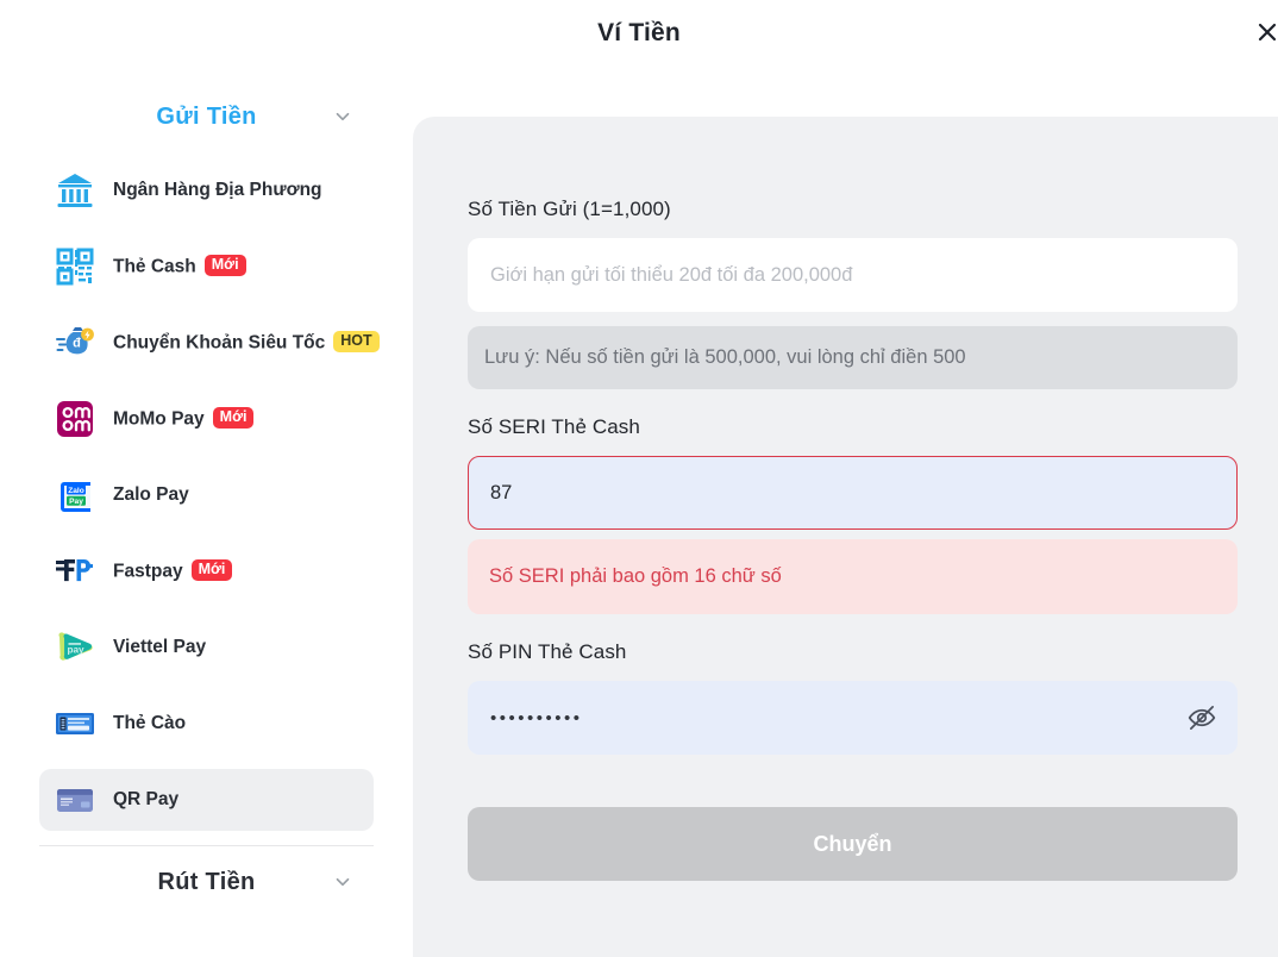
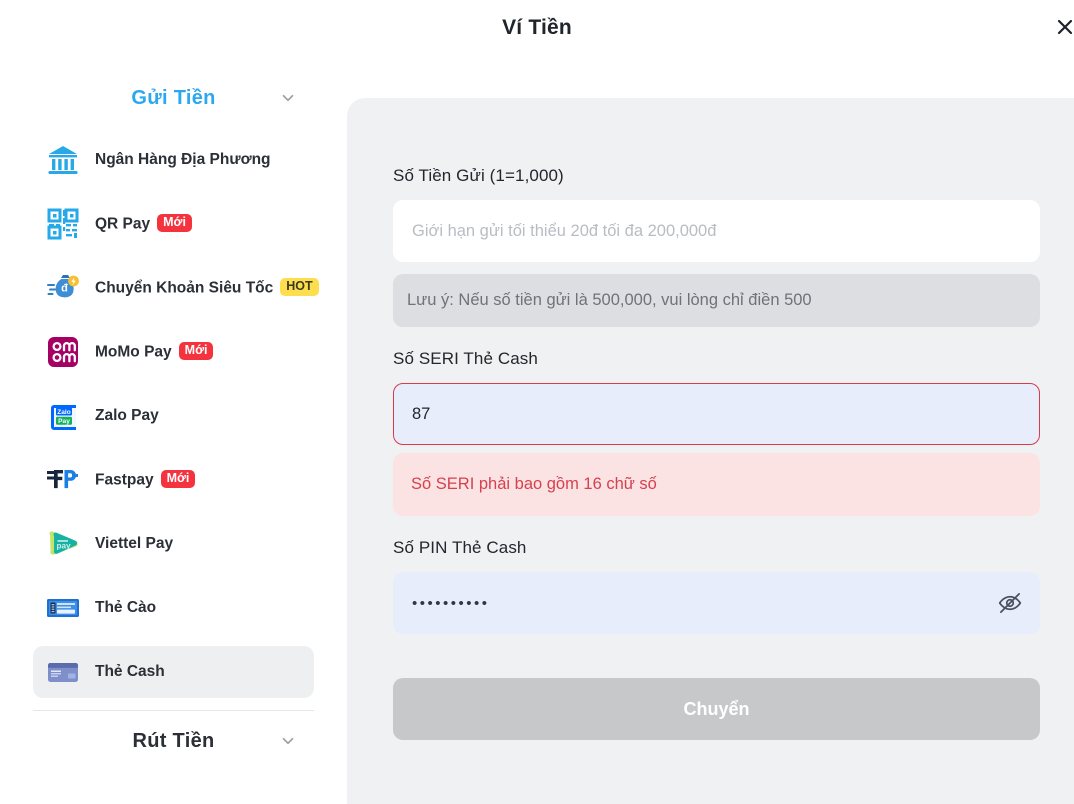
  Ví Tiền
  Gửi Tiền
  Ngân Hàng Địa Phương
- Thẻ Cash Mới
+ QR Pay Mới
  đ
  Chuyển Khoản Siêu Tốc HOT
  MoMo Pay Mới
  Zalo Pay
  Fastpay Mới
  pay
  Viettel Pay
  Thẻ Cào
- QR Pay
+ Thẻ Cash
  Rút Tiền
  Số Tiền Gửi (1=1,000)
  Giới hạn gửi tối thiểu 20đ tối đa 200,000đ
  Lưu ý: Nếu số tiền gửi là 500,000, vui lòng chỉ điền 500
  Số SERI Thẻ Cash
  87
  Số SERI phải bao gồm 16 chữ số
  Số PIN Thẻ Cash
  ••••••••••
  Chuyển
